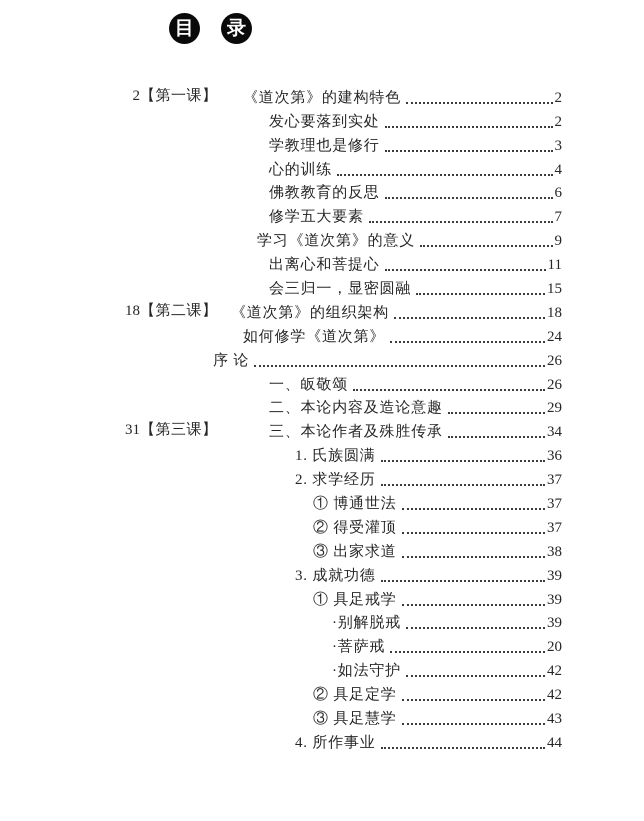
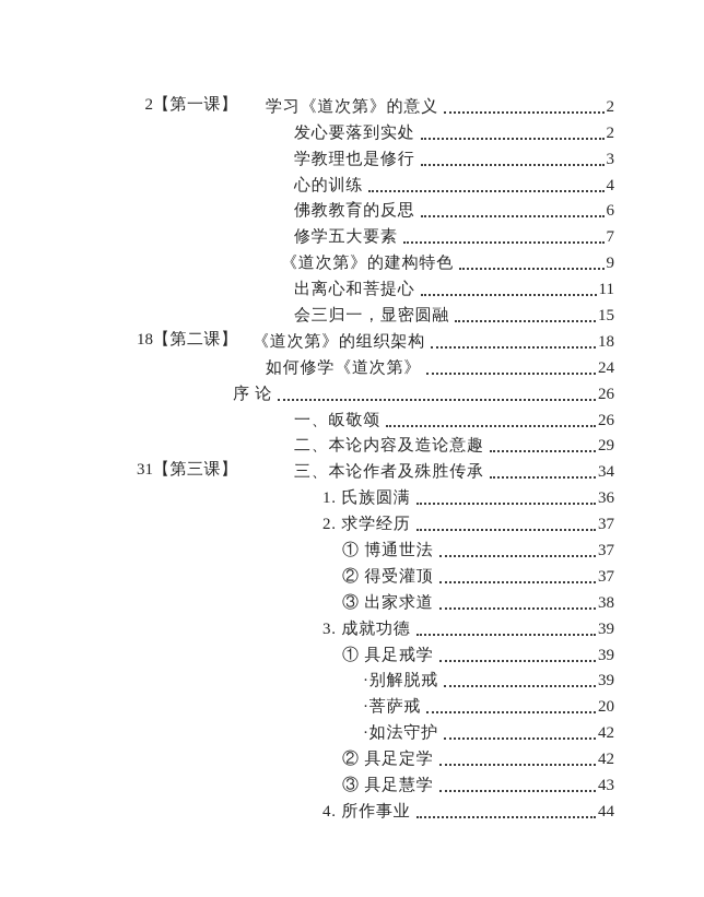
- 目
- 录
  2【第一课】
- 《道次第》的建构特色
+ 学习《道次第》的意义
  2
  发心要落到实处
  2
  学教理也是修行
  3
  心的训练
  4
  佛教教育的反思
  6
  修学五大要素
  7
- 学习《道次第》的意义
+ 《道次第》的建构特色
  9
  出离心和菩提心
  11
  会三归一，显密圆融
  15
  18【第二课】
  《道次第》的组织架构
  18
  如何修学《道次第》
  24
  序 论
  26
  一、皈敬颂
  26
  二、本论内容及造论意趣
  29
  31【第三课】
  三、本论作者及殊胜传承
  34
  1. 氏族圆满
  36
  2. 求学经历
  37
  ① 博通世法
  37
  ② 得受灌顶
  37
  ③ 出家求道
  38
  3. 成就功德
  39
  ① 具足戒学
  39
  ·别解脱戒
  39
  ·菩萨戒
  20
  ·如法守护
  42
  ② 具足定学
  42
  ③ 具足慧学
  43
  4. 所作事业
  44
